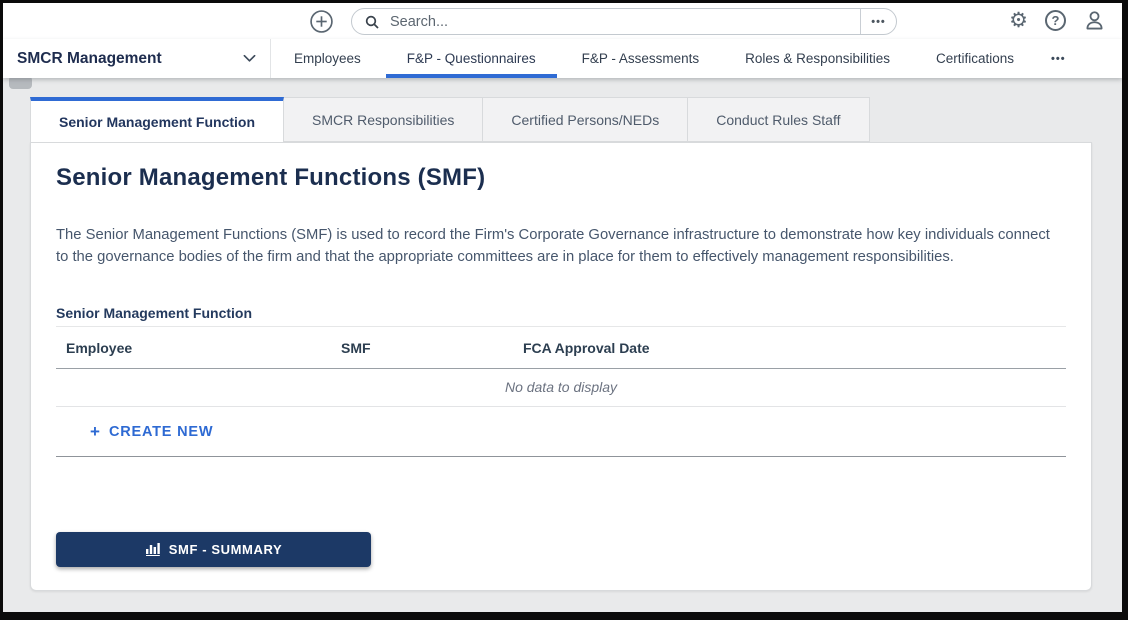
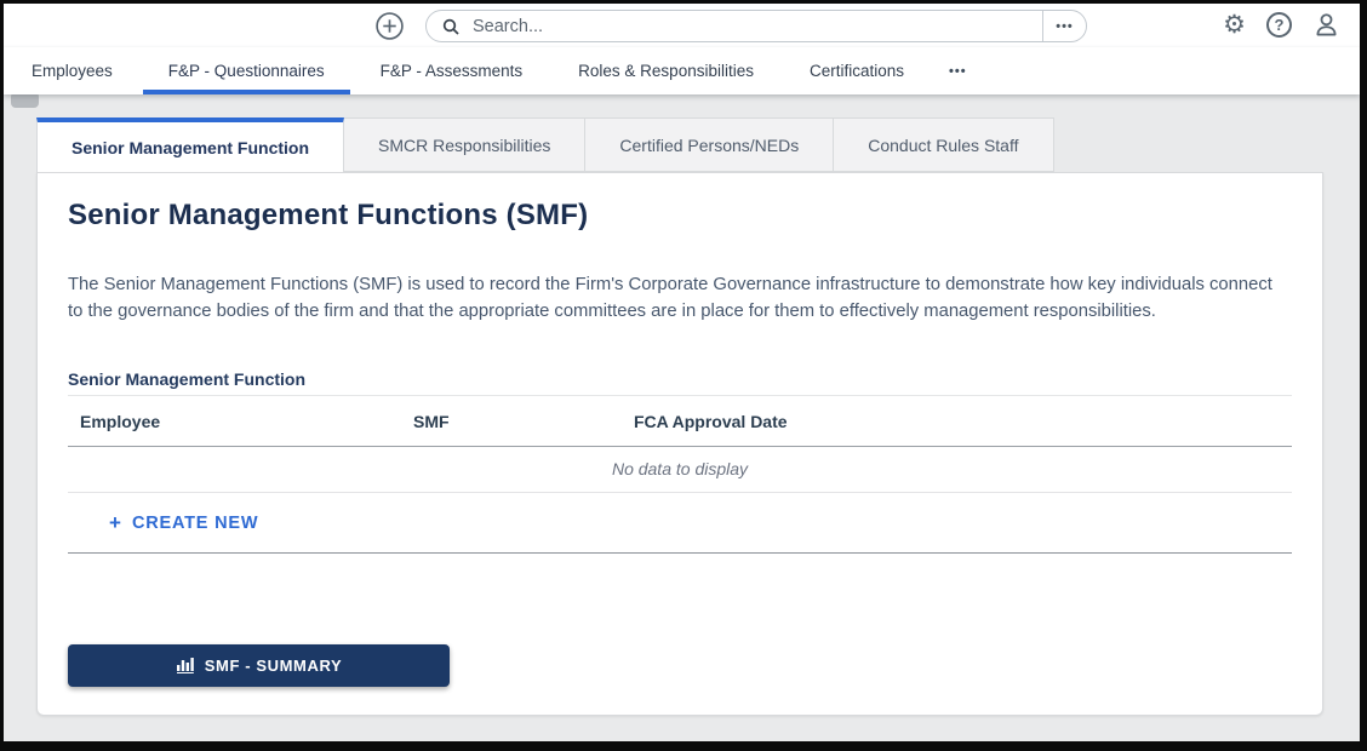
  Search...
  •••
  ⚙
  ?
- SMCR Management
  Employees
  F&P - Questionnaires
  F&P - Assessments
  Roles & Responsibilities
  Certifications
  •••
  Senior Management Function
  SMCR Responsibilities
  Certified Persons/NEDs
  Conduct Rules Staff
  Senior Management Functions (SMF)
  The Senior Management Functions (SMF) is used to record the Firm's Corporate Governance infrastructure to demonstrate how key individuals connect to the governance bodies of the firm and that the appropriate committees are in place for them to effectively management responsibilities.
  Senior Management Function
  Employee
  SMF
  FCA Approval Date
  No data to display
  +
  CREATE NEW
  SMF - SUMMARY
